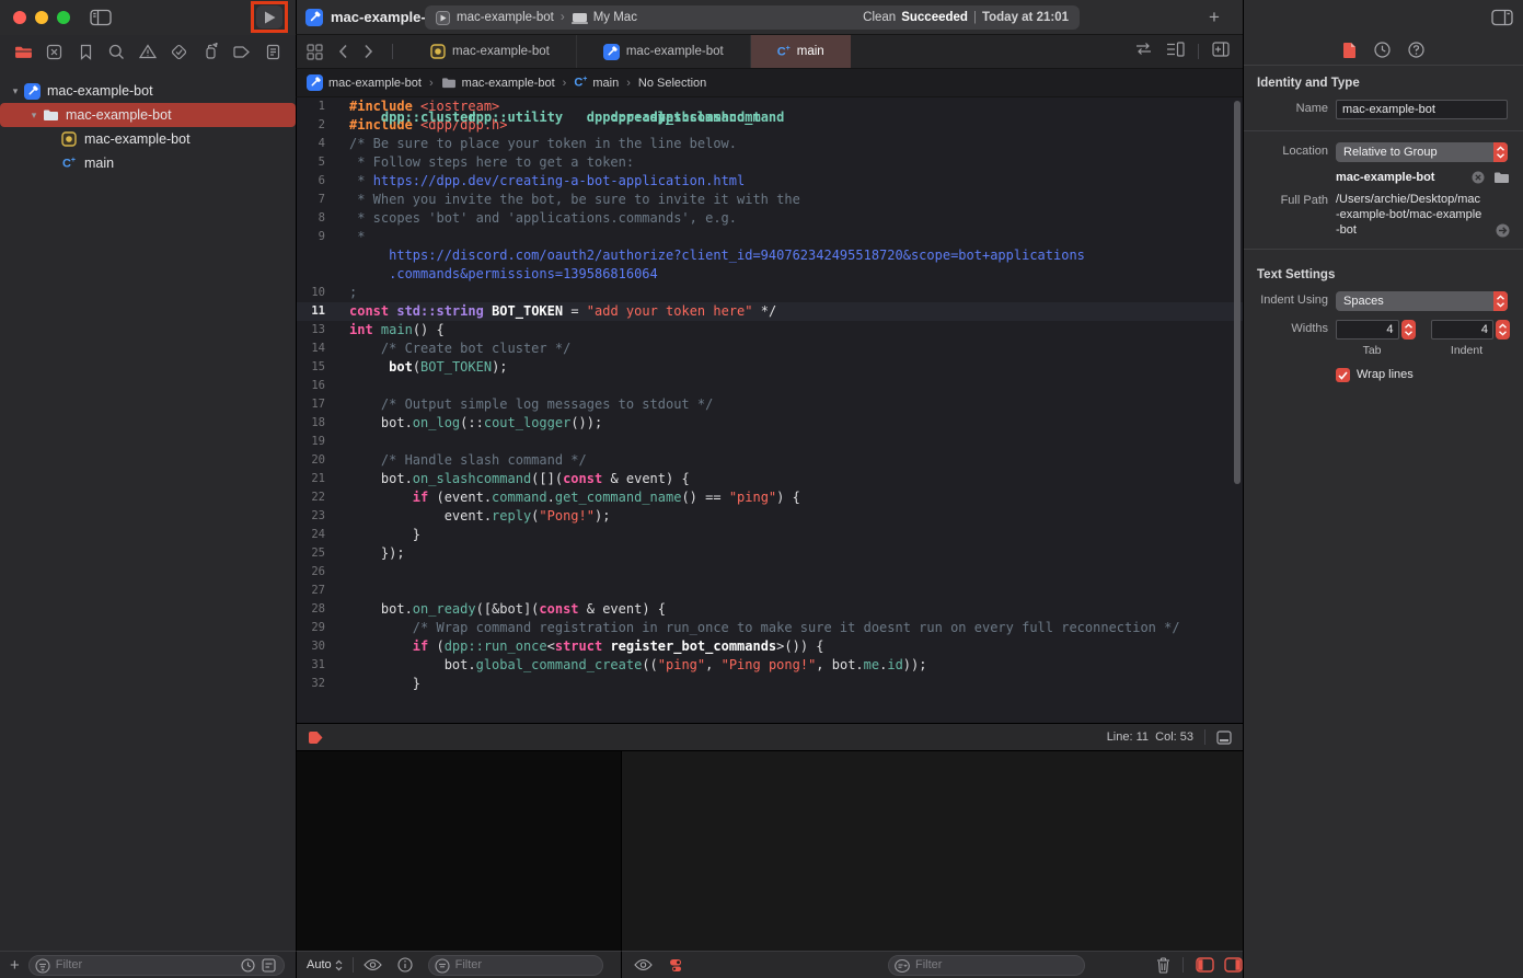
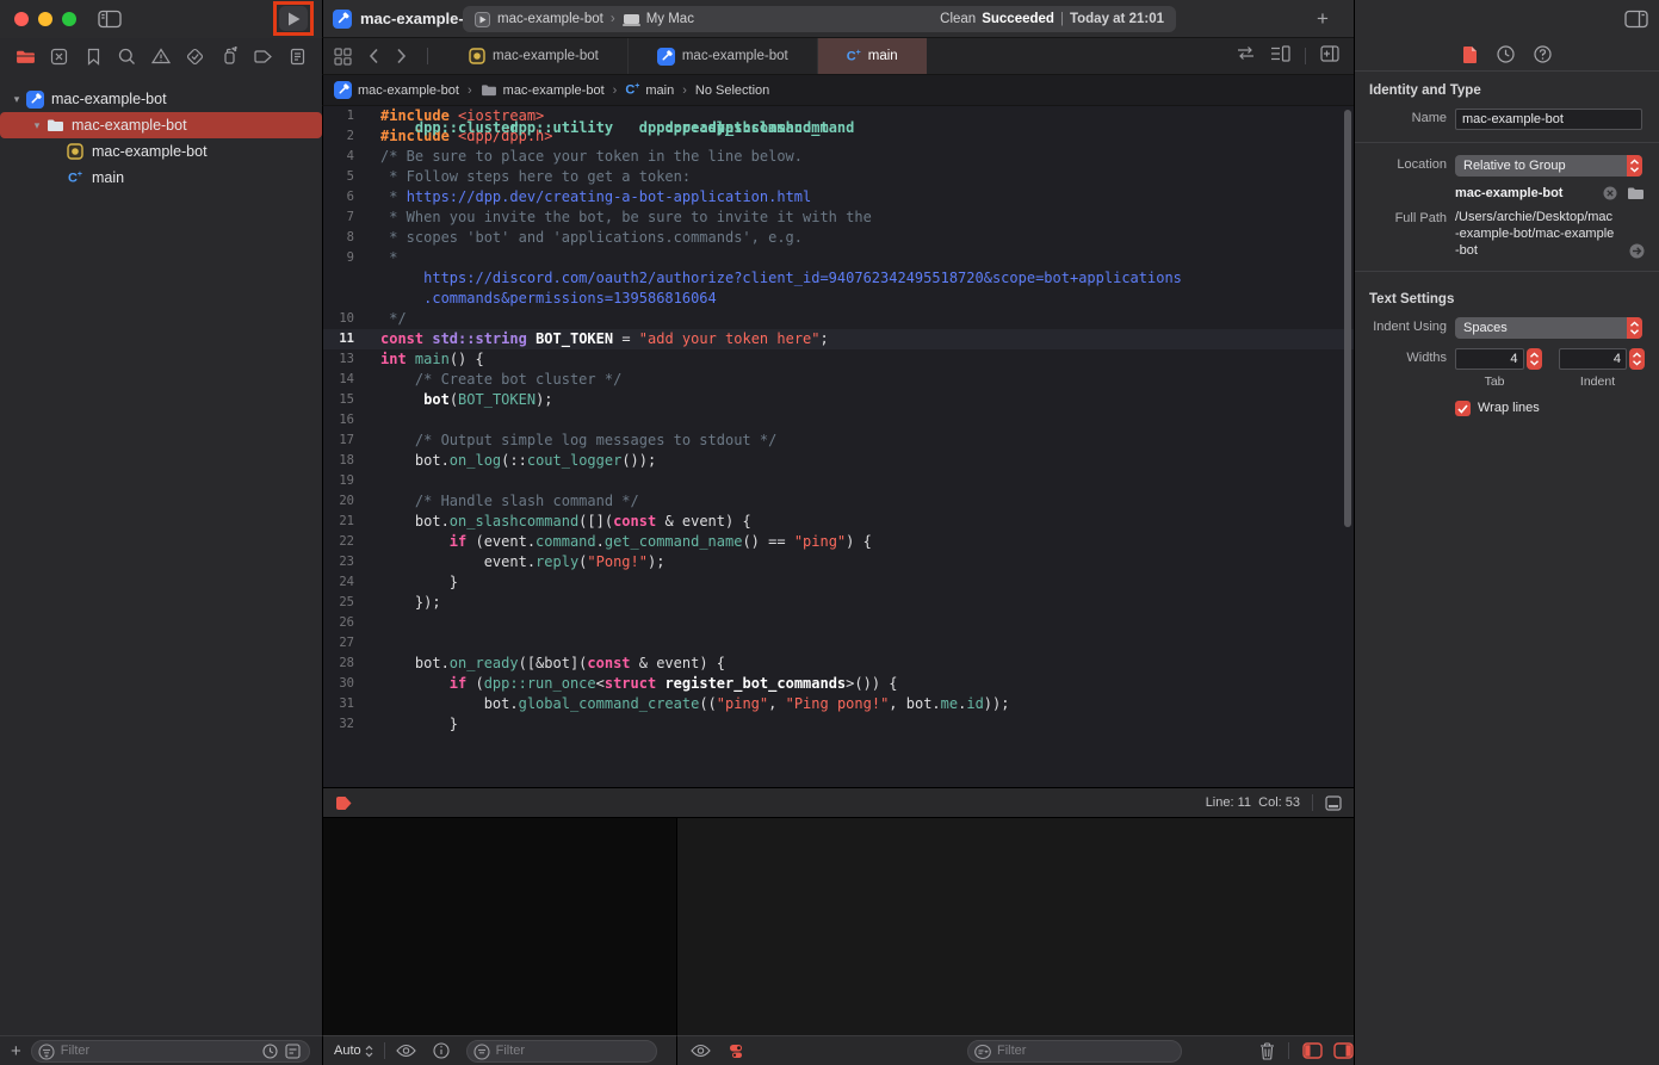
  mac-example-
  mac-example-bot
  ›
  My Mac
  Clean
  Succeeded
  |
  Today at 21:01
  +
  ▾
  mac-example-bot
  ▾
  mac-example-bot
  mac-example-bot
  main
  +
  Filter
  mac-example-bot
  mac-example-bot
  main
  mac-example-bot
  ›
  mac-example-bot
  ›
  main
  ›
  No Selection
  1
  #include <iostream>
  2
  #include <dpp/dpp.h>
  4
  /* Be sure to place your token in the line below.
  5
  * Follow steps here to get a token:
  6
  * https://dpp.dev/creating-a-bot-application.html
  7
  * When you invite the bot, be sure to invite it with the
  8
  * scopes 'bot' and 'applications.commands', e.g.
  9
  *
  https://discord.com/oauth2/authorize?client_id=940762342495518720&scope=bot+applications
  .commands&permissions=139586816064
  10
- ;
+ */
  11
- const std::string BOT_TOKEN = "add your token here" */
+ const std::string BOT_TOKEN = "add your token here";
  13
  int main() {
  14
  /* Create bot cluster */
  15
  dpp::cluste
  bot(BOT_TOKEN);
  16
  17
  /* Output simple log messages to stdout */
  18
  bot.on_log(
  dpp::utility
  ::cout_logger());
  19
  20
  /* Handle slash command */
  21
  bot.on_slashcommand([](const
  & event) {
  22
  if (event.command.get_command_name() == "ping") {
  23
  event.reply("Pong!");
  24
  }
  25
  });
  26
  27
  28
  bot.on_ready([&bot](const
  & event) {
- 29
- /* Wrap command registration in run_once to make sure it doesnt run on every full reconnection */
  30
  if (dpp::run_once<struct register_bot_commands>()) {
  31
  bot.global_command_create(
  dpp::slashcommand
  ("ping", "Ping pong!", bot.me.id));
  32
  }
  Line: 11 Col: 53
  Auto
  Filter
  Filter
  Identity and Type
  Name
  mac-example-bot
  Location
  Relative to Group
  mac-example-bot
  Full Path
  /Users/archie/Desktop/mac-example-bot/mac-example-bot
  Text Settings
  Indent Using
  Spaces
  Widths
  4
  4
  Tab
  Indent
  Wrap lines
